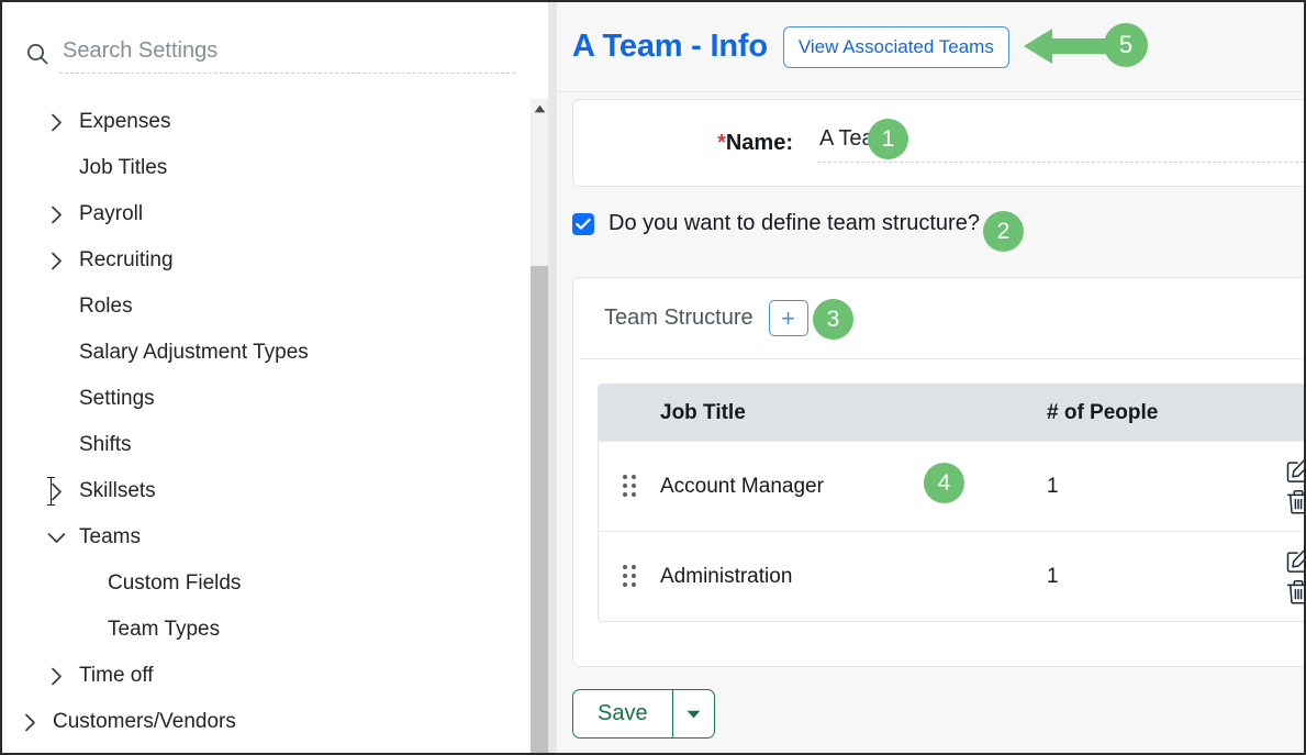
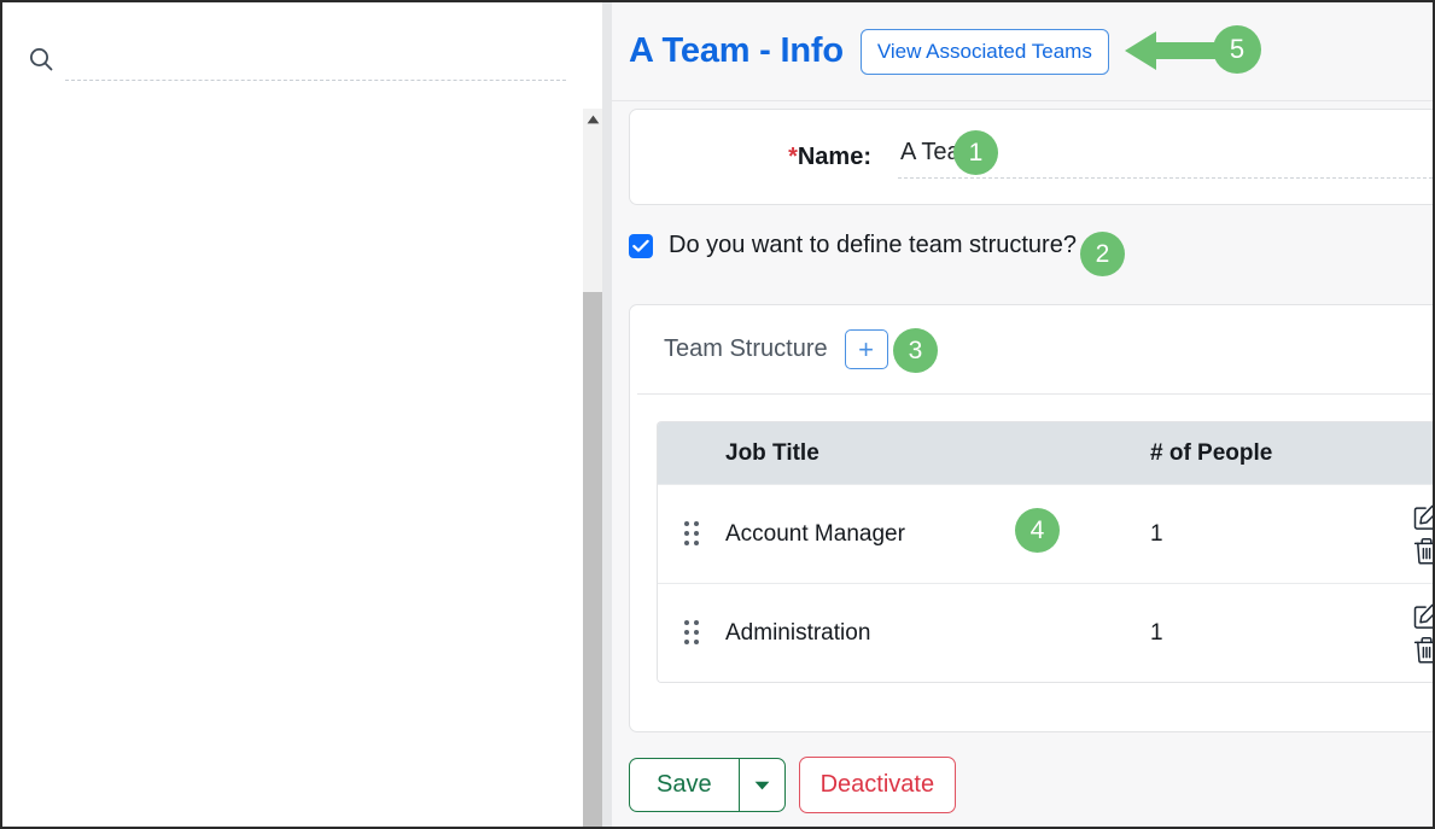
- Search Settings
- Expenses
- Job Titles
- Payroll
- Recruiting
- Roles
- Salary Adjustment Types
- Settings
- Shifts
- Skillsets
- Teams
- Custom Fields
- Team Types
- Time off
- Customers/Vendors
  A Team - Info
  View Associated Teams
  *Name:
  Do you want to define team structure?
  Team Structure
  +
  Job Title
  # of People
  Account Manager
  1
  Administration
  1
  Save
+ Deactivate
  1
  2
  3
  4
  5
